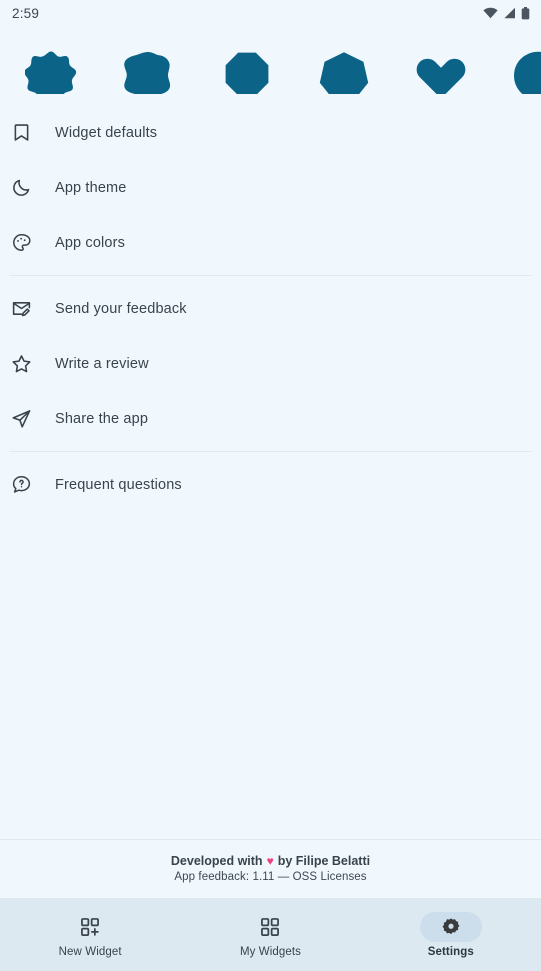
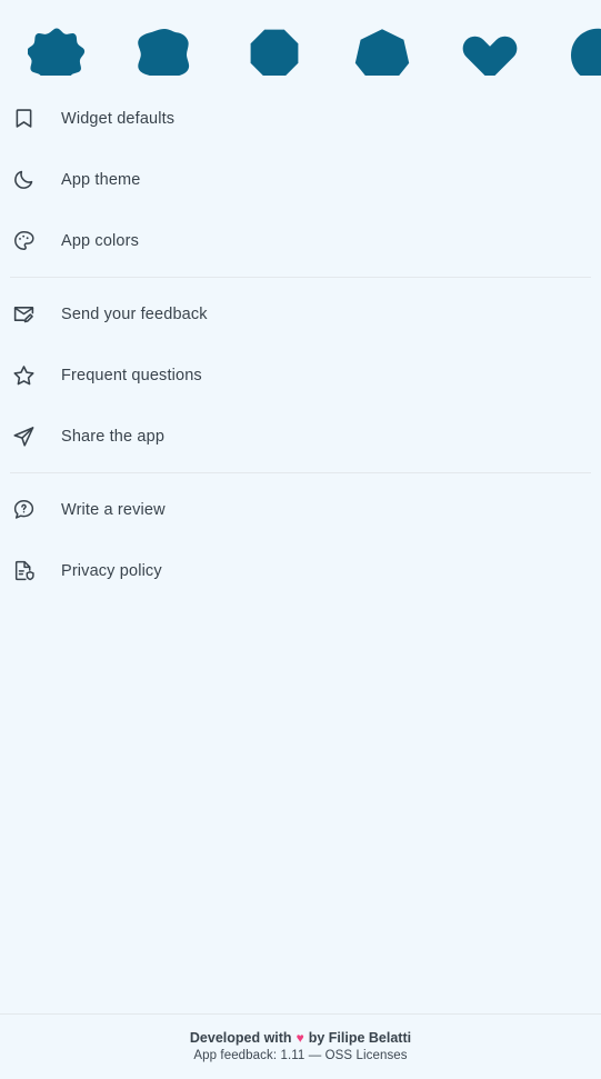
- 2:59
  Widget defaults
  App theme
  App colors
  Send your feedback
- Write a review
+ Frequent questions
  Share the app
- Frequent questions
+ Write a review
+ Privacy policy
  Developed with
  ♥
  by Filipe Belatti
  App feedback: 1.11 — OSS Licenses
- New Widget
- My Widgets
- Settings
